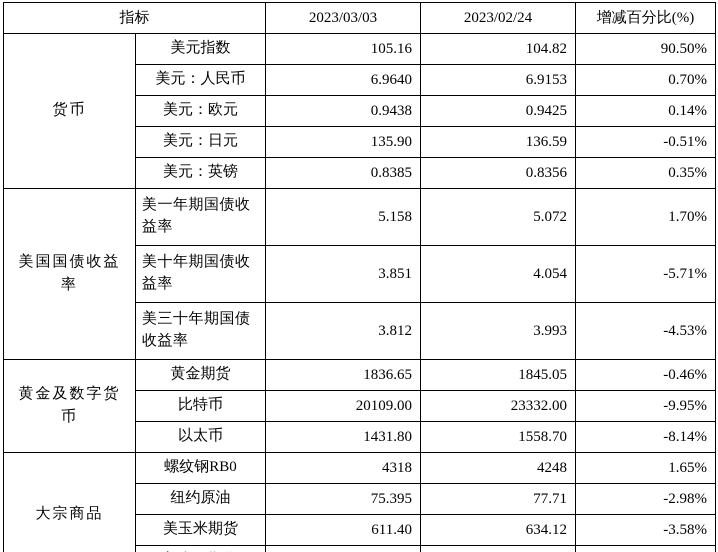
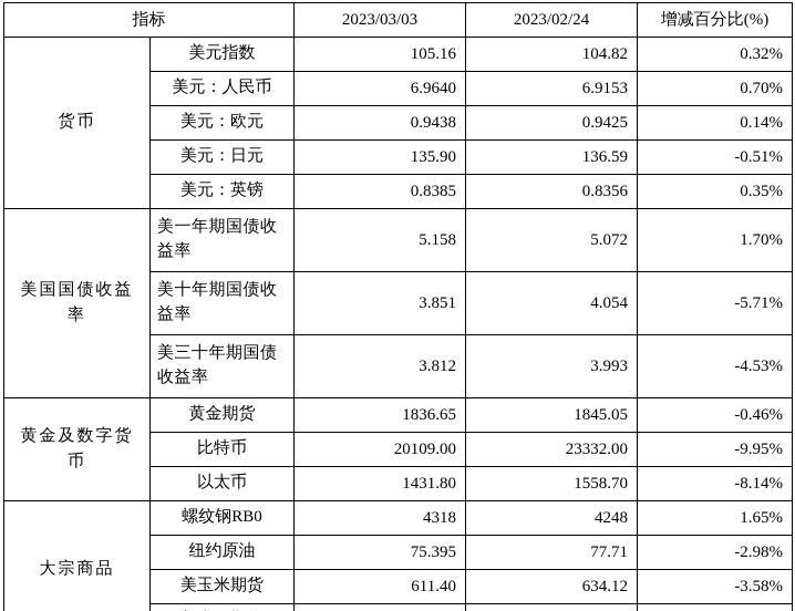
  指标	2023/03/03	2023/02/24	增减百分比(%)
- 货币	美元指数	105.16	104.82	90.50%
+ 货币	美元指数	105.16	104.82	0.32%
  美元：人民币	6.9640	6.9153	0.70%
  美元：欧元	0.9438	0.9425	0.14%
  美元：日元	135.90	136.59	-0.51%
  美元：英镑	0.8385	0.8356	0.35%
  美国国债收益率	美一年期国债收益率	5.158	5.072	1.70%
  美十年期国债收益率	3.851	4.054	-5.71%
  美三十年期国债收益率	3.812	3.993	-4.53%
  黄金及数字货币	黄金期货	1836.65	1845.05	-0.46%
  比特币	20109.00	23332.00	-9.95%
  以太币	1431.80	1558.70	-8.14%
  大宗商品	螺纹钢RB0	4318	4248	1.65%
  纽约原油	75.395	77.71	-2.98%
  美玉米期货	611.40	634.12	-3.58%
